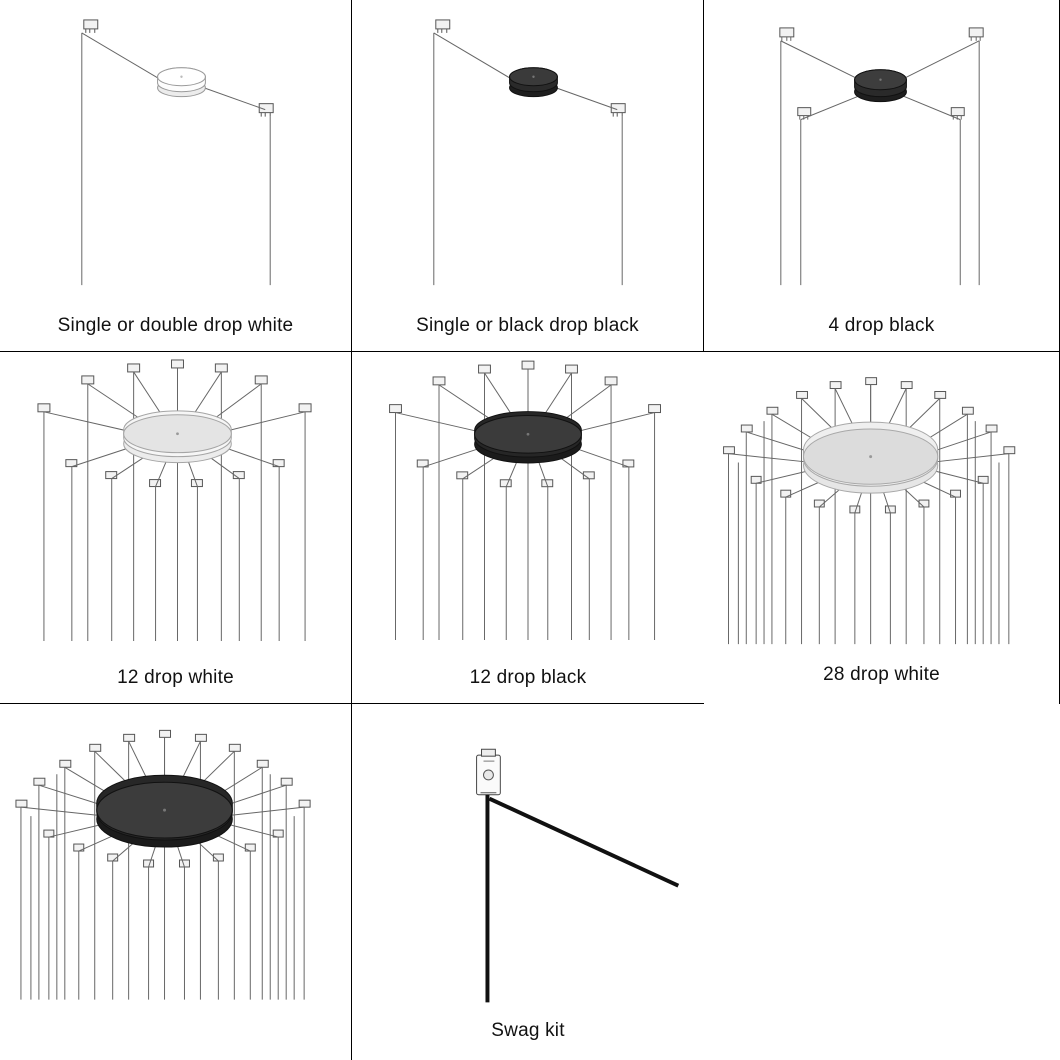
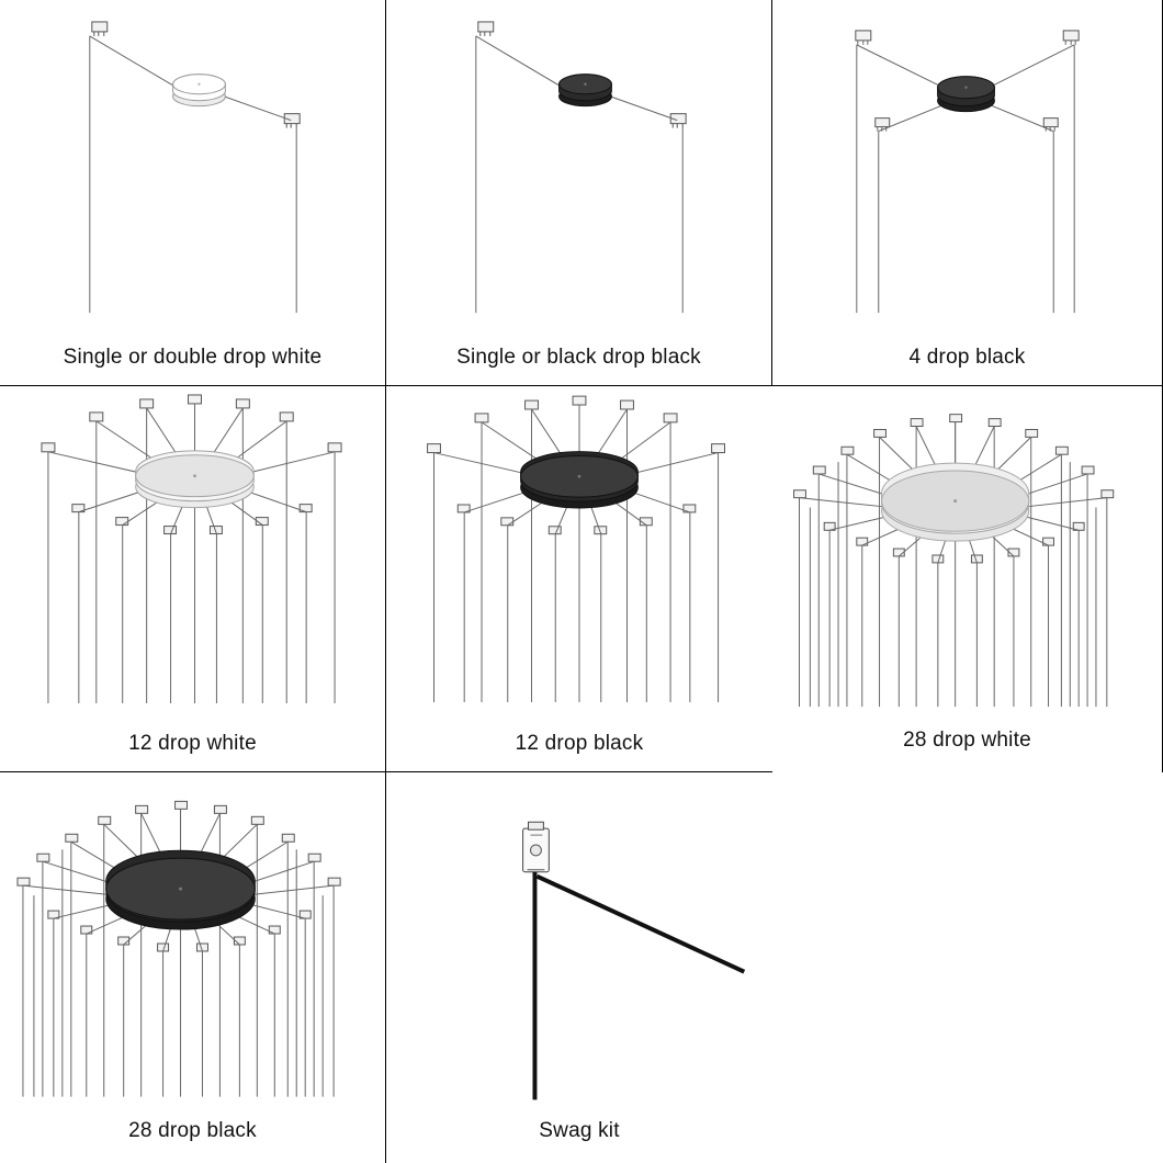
  Single or double drop white
  Single or black drop black
  4 drop black
  12 drop white
  12 drop black
  28 drop white
+ 28 drop black
  Swag kit
